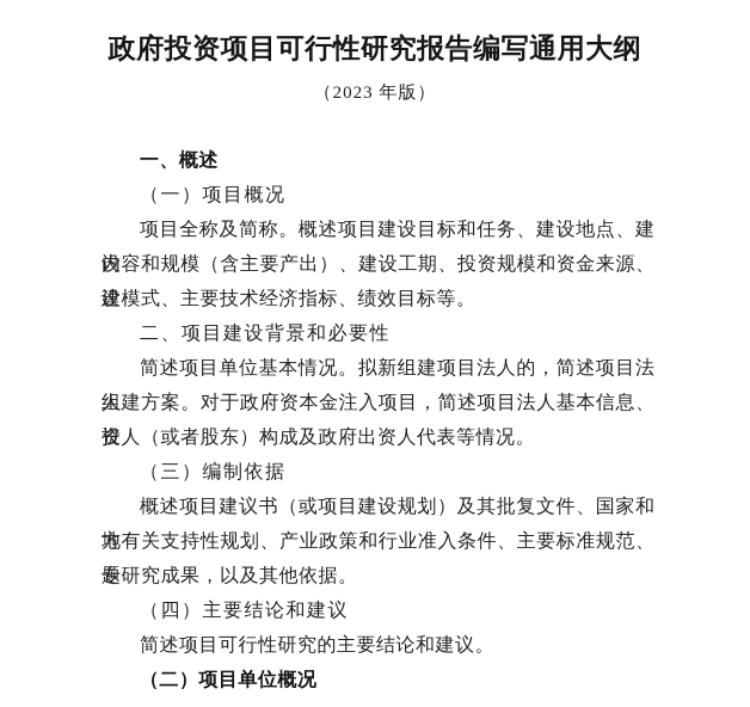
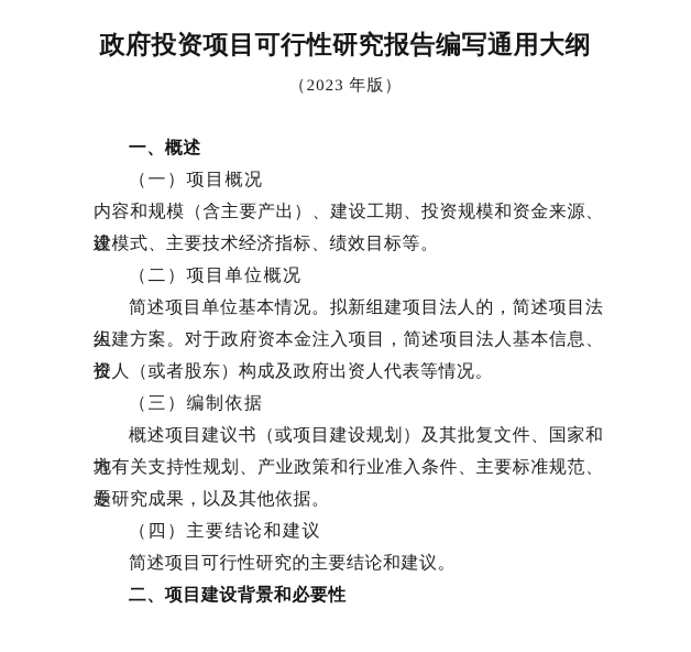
  政府投资项目可行性研究报告编写通用大纲
  （2023 年版）
  一、概述
  （一）项目概况
- 项目全称及简称。概述项目建设目标和任务、建设地点、建设
  内容和规模（含主要产出）、建设工期、投资规模和资金来源、建
  设模式、主要技术经济指标、绩效目标等。
- 二、项目建设背景和必要性
+ （二）项目单位概况
  简述项目单位基本情况。拟新组建项目法人的，简述项目法人
  组建方案。对于政府资本金注入项目，简述项目法人基本信息、投
  资人（或者股东）构成及政府出资人代表等情况。
  （三）编制依据
  概述项目建议书（或项目建设规划）及其批复文件、国家和地
  方有关支持性规划、产业政策和行业准入条件、主要标准规范、专
  题研究成果，以及其他依据。
  （四）主要结论和建议
  简述项目可行性研究的主要结论和建议。
- （二）项目单位概况
+ 二、项目建设背景和必要性
